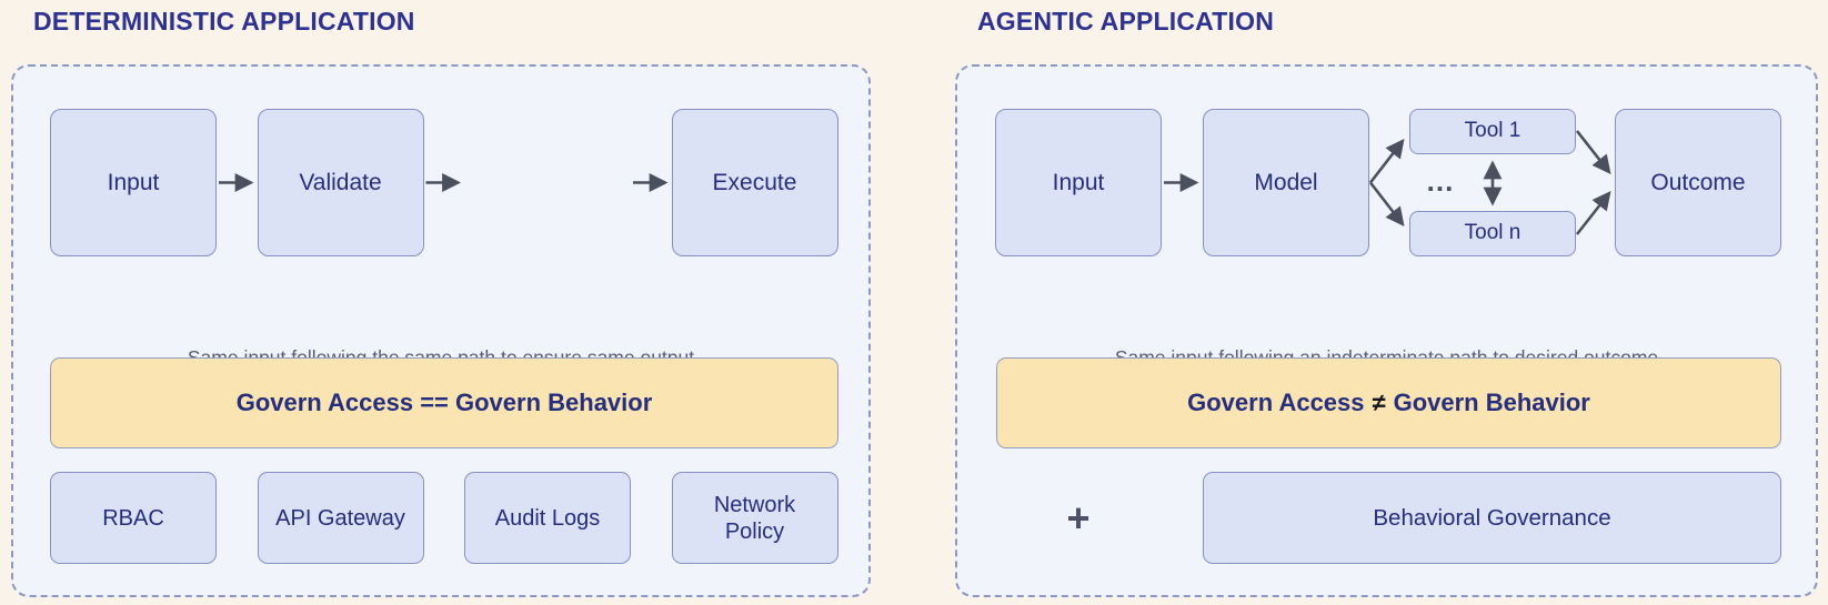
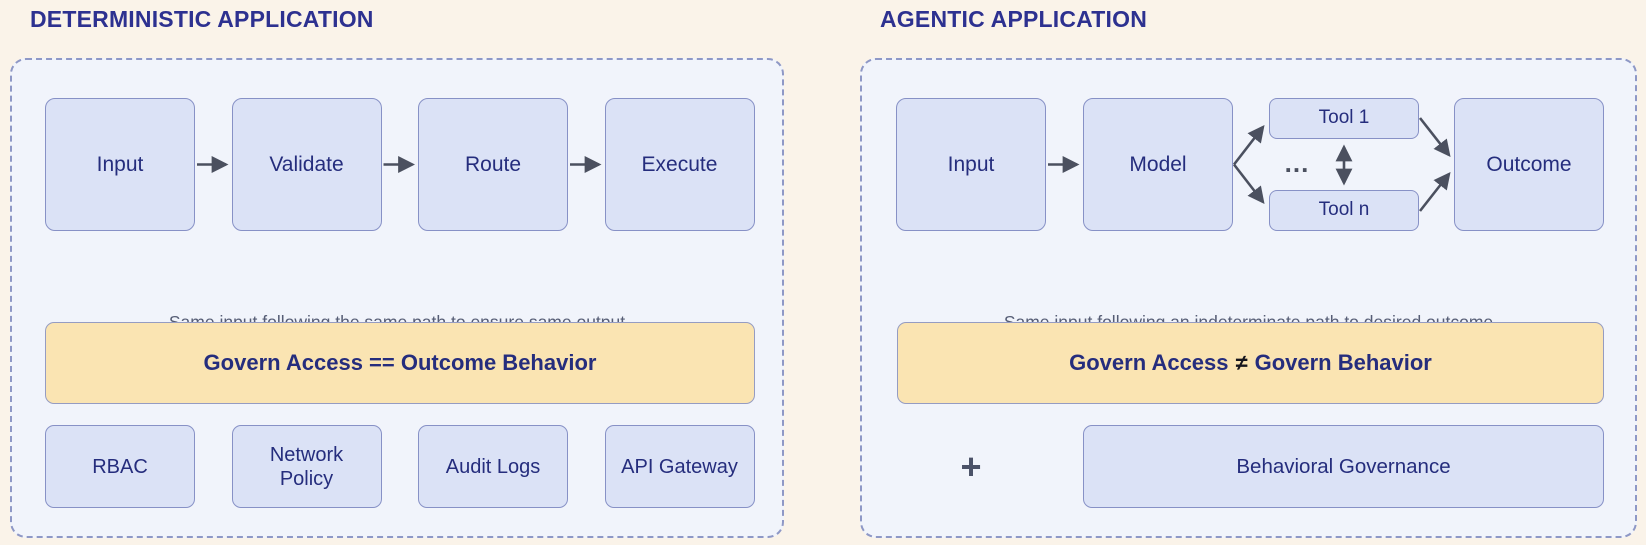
  DETERMINISTIC APPLICATION
  Input
  Validate
+ Route
  Execute
- Govern Access == Govern Behavior
+ Govern Access == Outcome Behavior
  RBAC
- API Gateway
+ Network Policy
  Audit Logs
- Network Policy
+ API Gateway
  AGENTIC APPLICATION
  Input
  Model
  Tool 1
  ...
  Tool n
  Outcome
  Govern Access
  ≠
  Govern Behavior
  +
  Behavioral Governance
